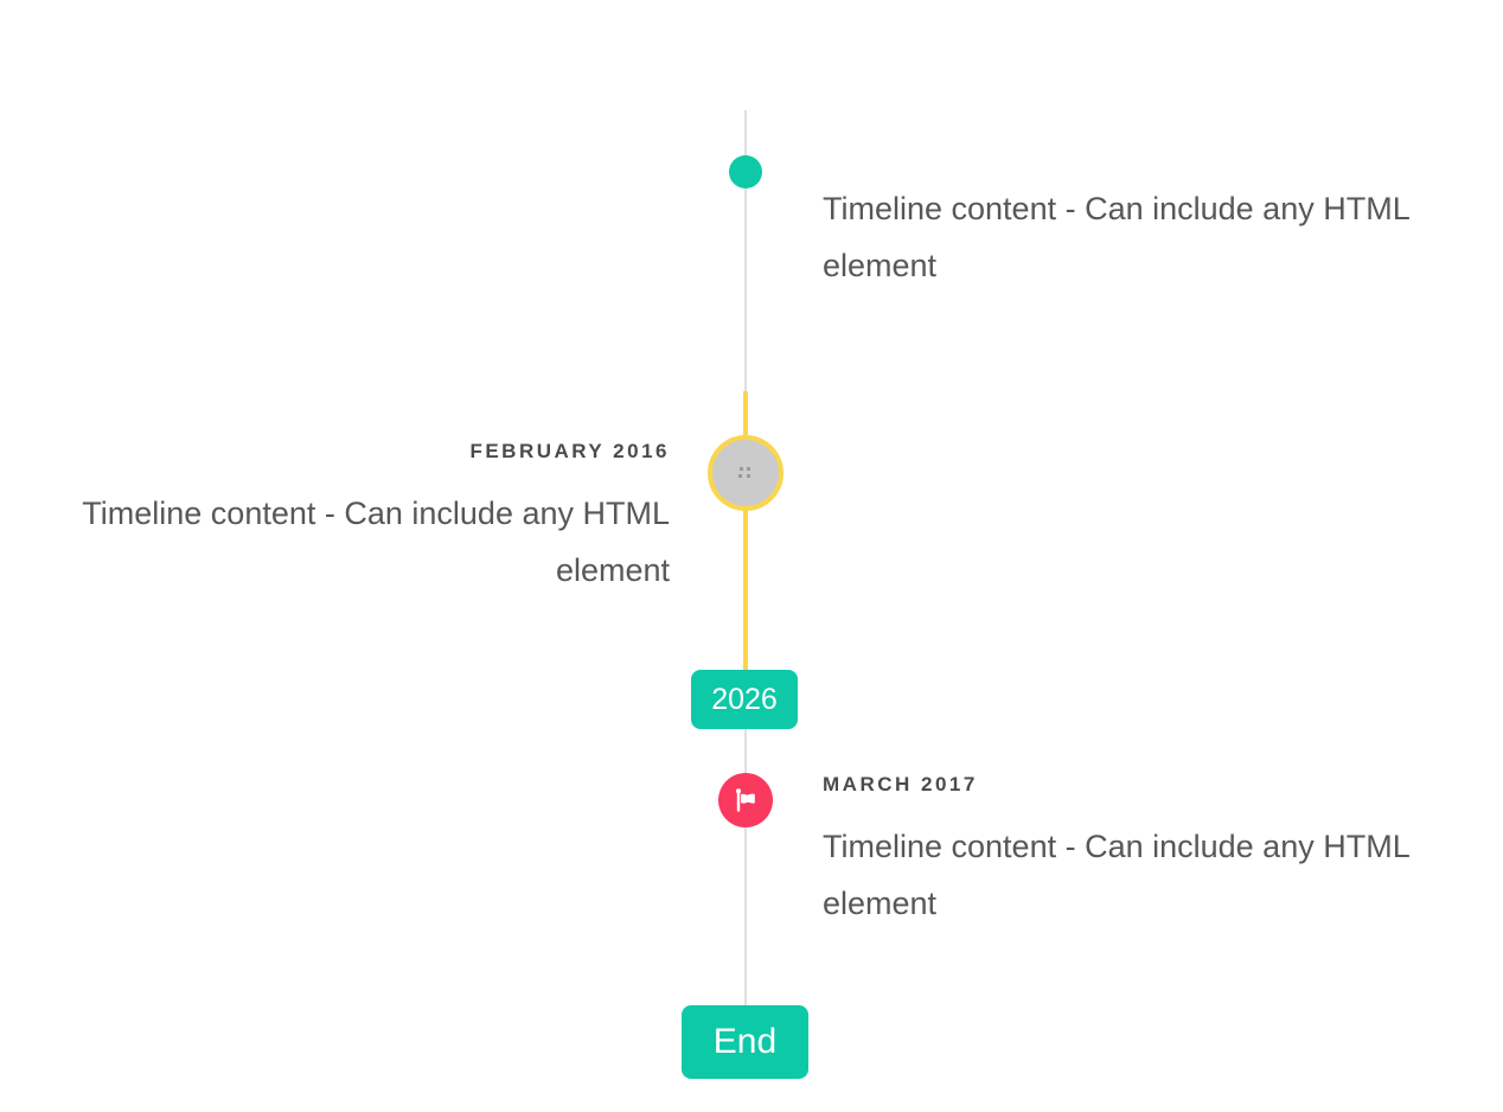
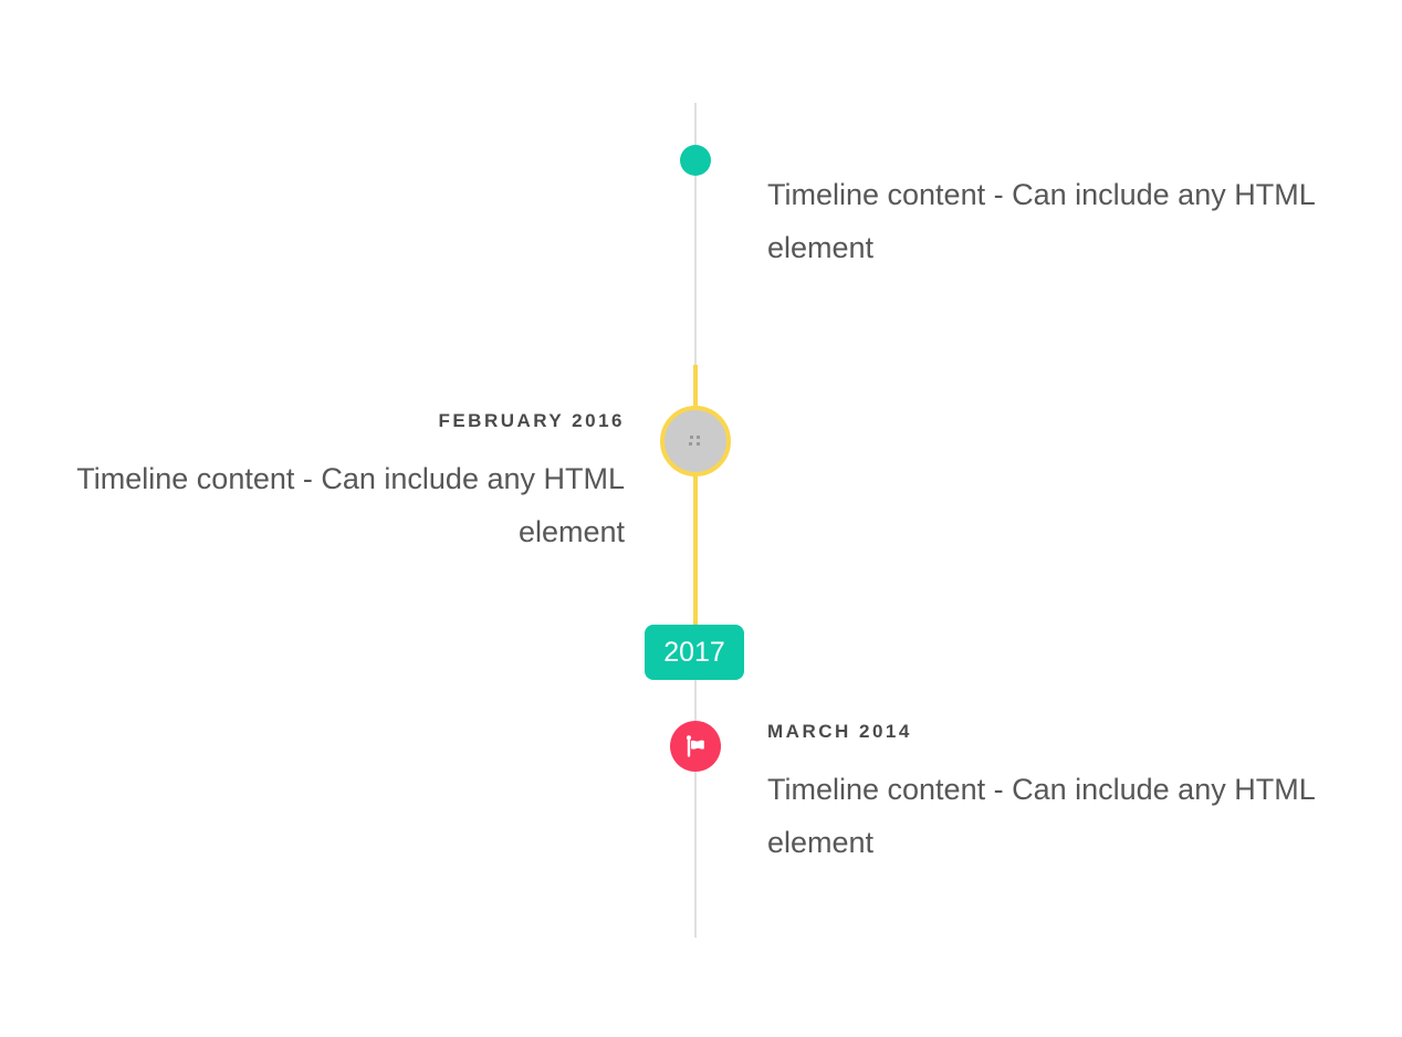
- 2026
+ 2017
- End
  Timeline content - Can include any HTML element
  FEBRUARY 2016
  Timeline content - Can include any HTML element
- MARCH 2017
+ MARCH 2014
  Timeline content - Can include any HTML element
